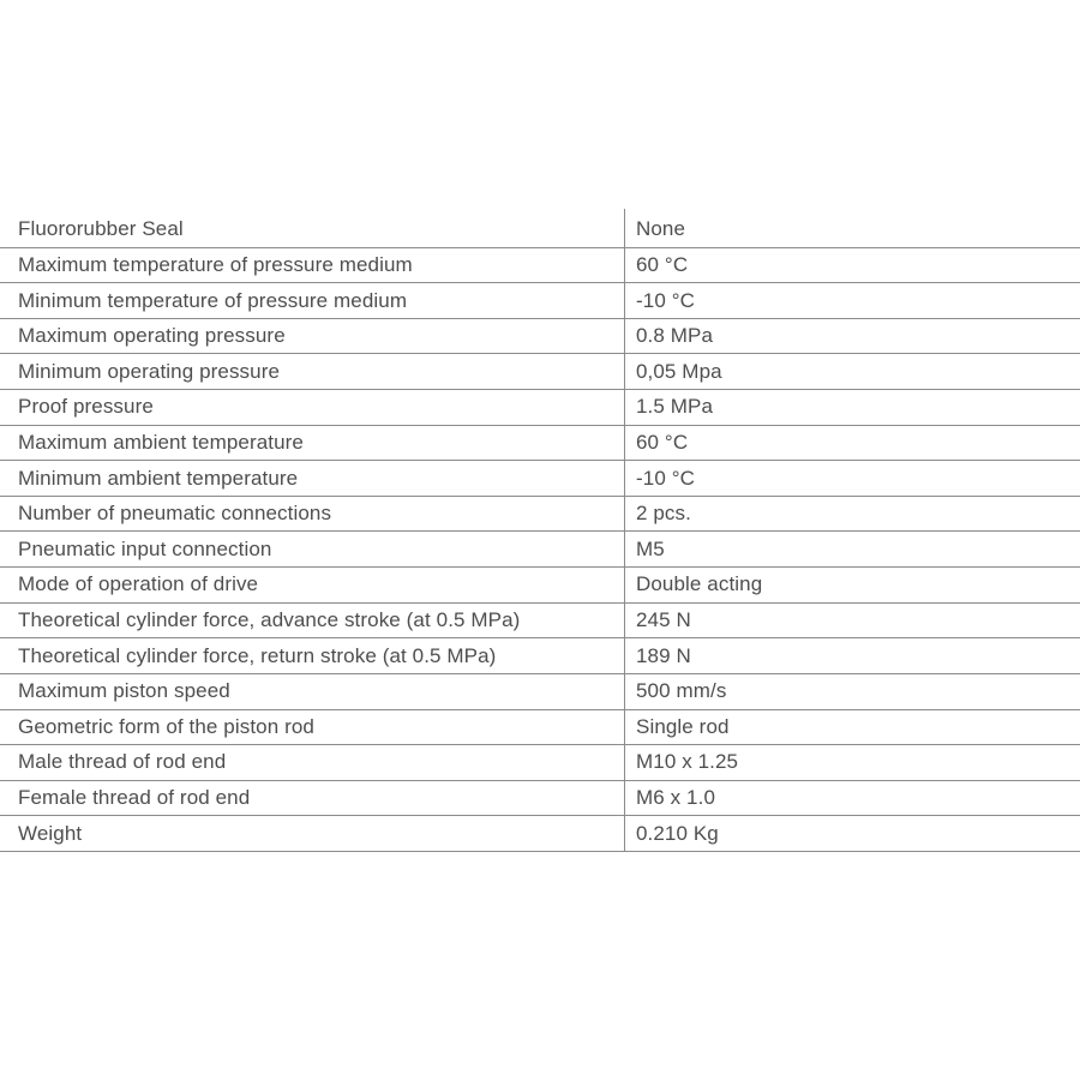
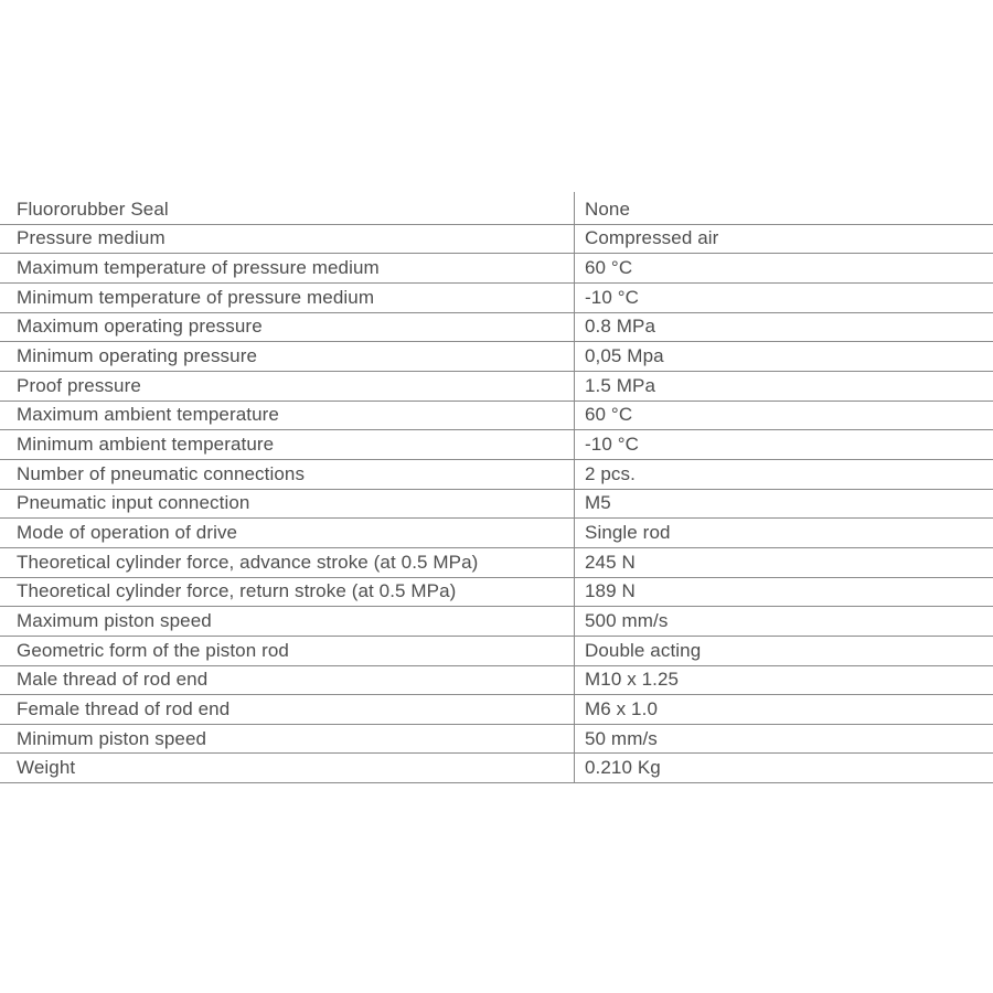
  Fluororubber Seal
  None
+ Pressure medium
+ Compressed air
  Maximum temperature of pressure medium
  60 °C
  Minimum temperature of pressure medium
  -10 °C
  Maximum operating pressure
  0.8 MPa
  Minimum operating pressure
  0,05 Mpa
  Proof pressure
  1.5 MPa
  Maximum ambient temperature
  60 °C
  Minimum ambient temperature
  -10 °C
  Number of pneumatic connections
  2 pcs.
  Pneumatic input connection
  M5
  Mode of operation of drive
- Double acting
+ Single rod
  Theoretical cylinder force, advance stroke (at 0.5 MPa)
  245 N
  Theoretical cylinder force, return stroke (at 0.5 MPa)
  189 N
  Maximum piston speed
  500 mm/s
  Geometric form of the piston rod
- Single rod
+ Double acting
  Male thread of rod end
  M10 x 1.25
  Female thread of rod end
  M6 x 1.0
+ Minimum piston speed
+ 50 mm/s
  Weight
  0.210 Kg
